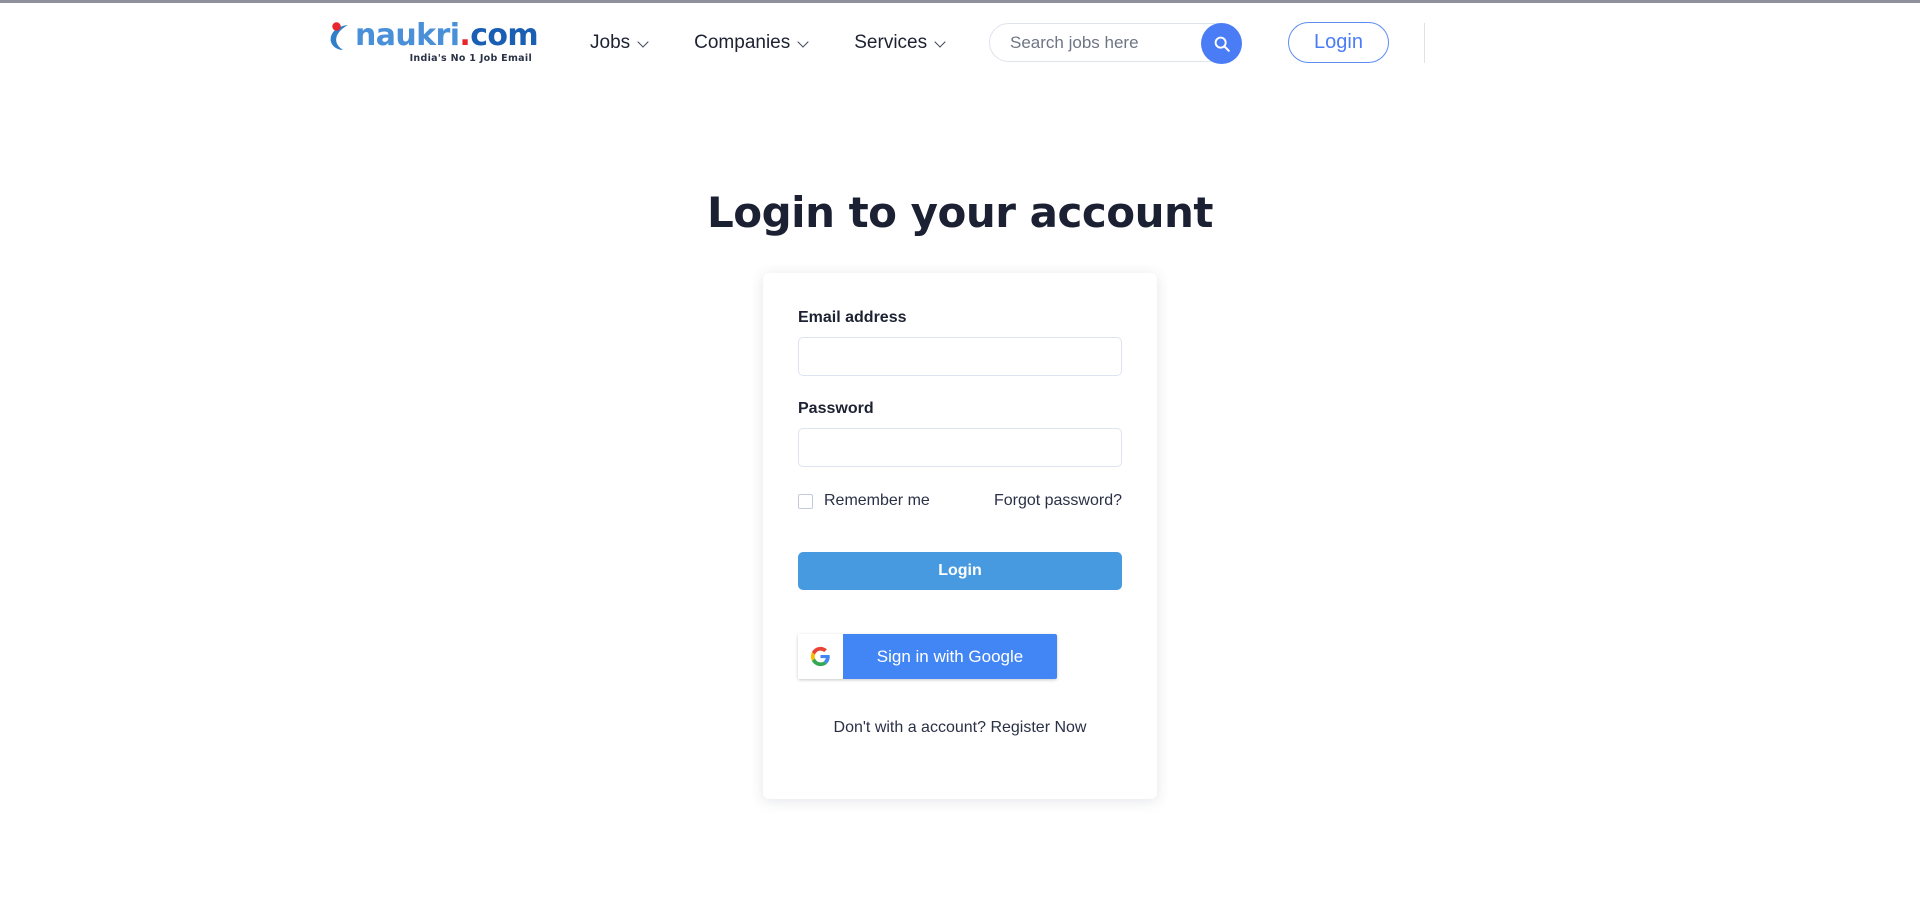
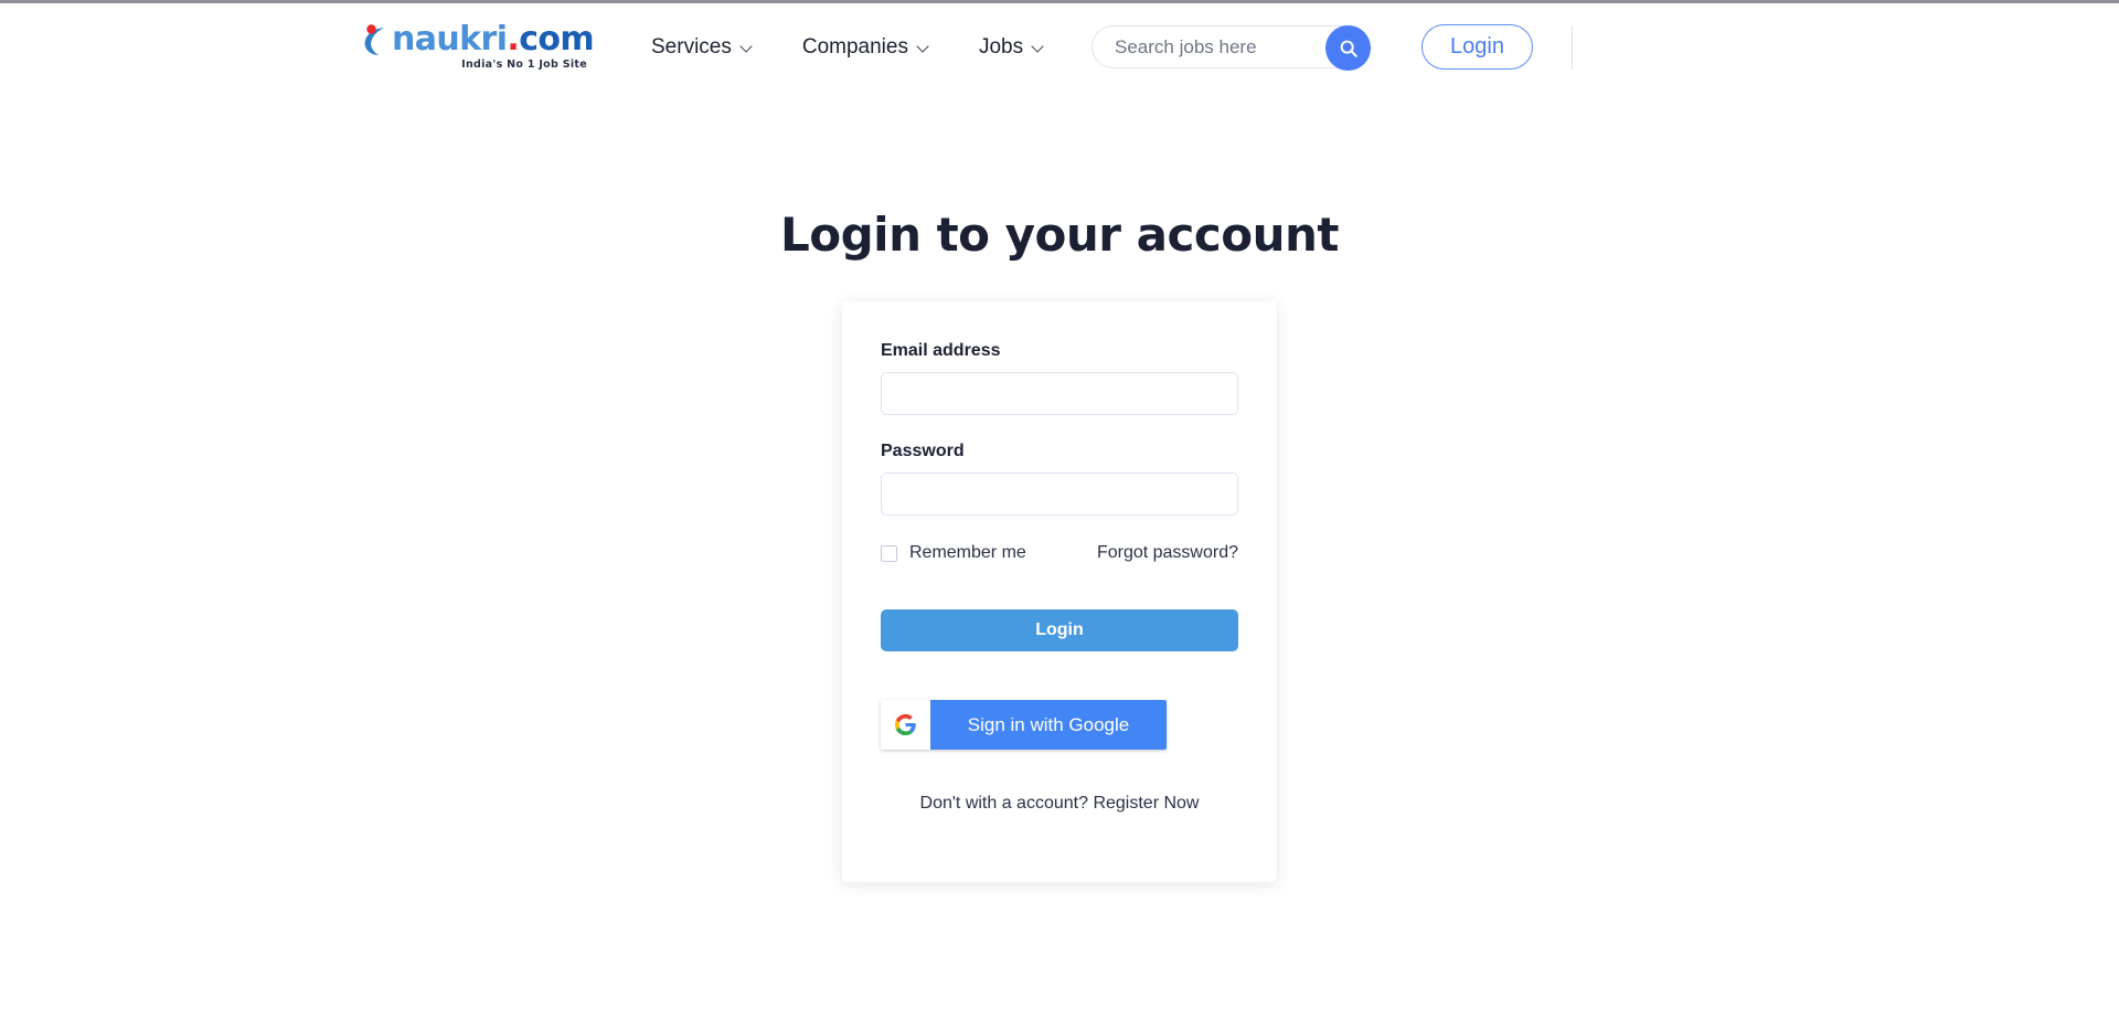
  naukri.com
- India's No 1 Job Email
+ India's No 1 Job Site
- Jobs
+ Services
  Companies
- Services
+ Jobs
  Search jobs here
  Login
  Login to your account
  Email address
  Password
  Remember me
  Forgot password?
  Login
  Sign in with Google
  Don't with a account? Register Now
